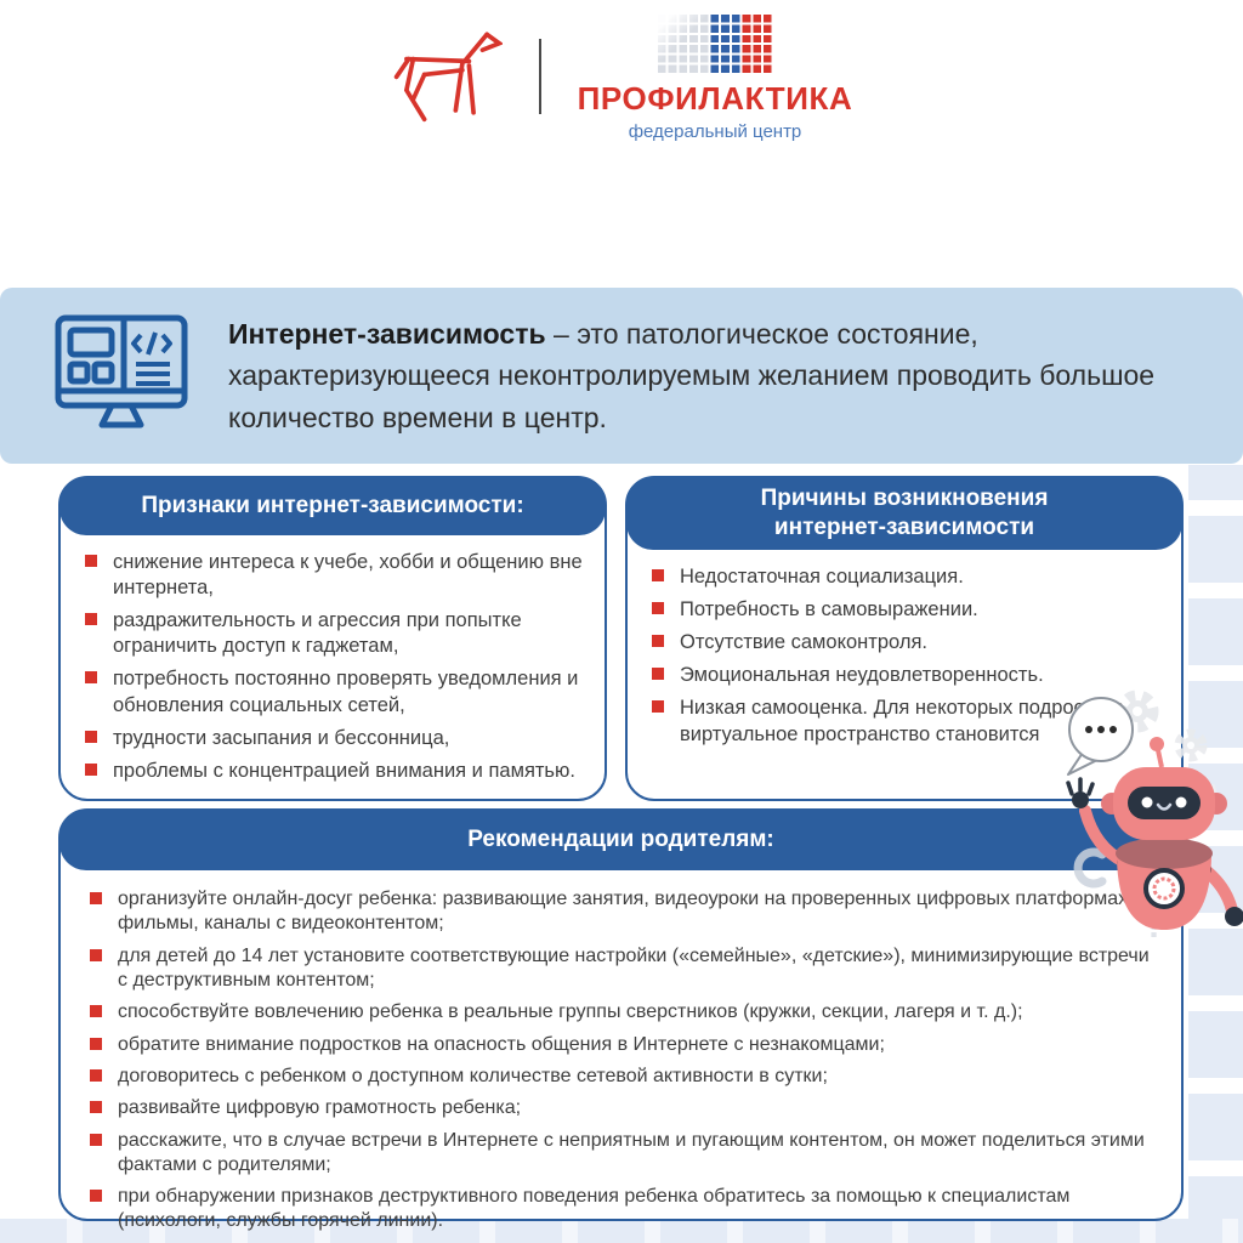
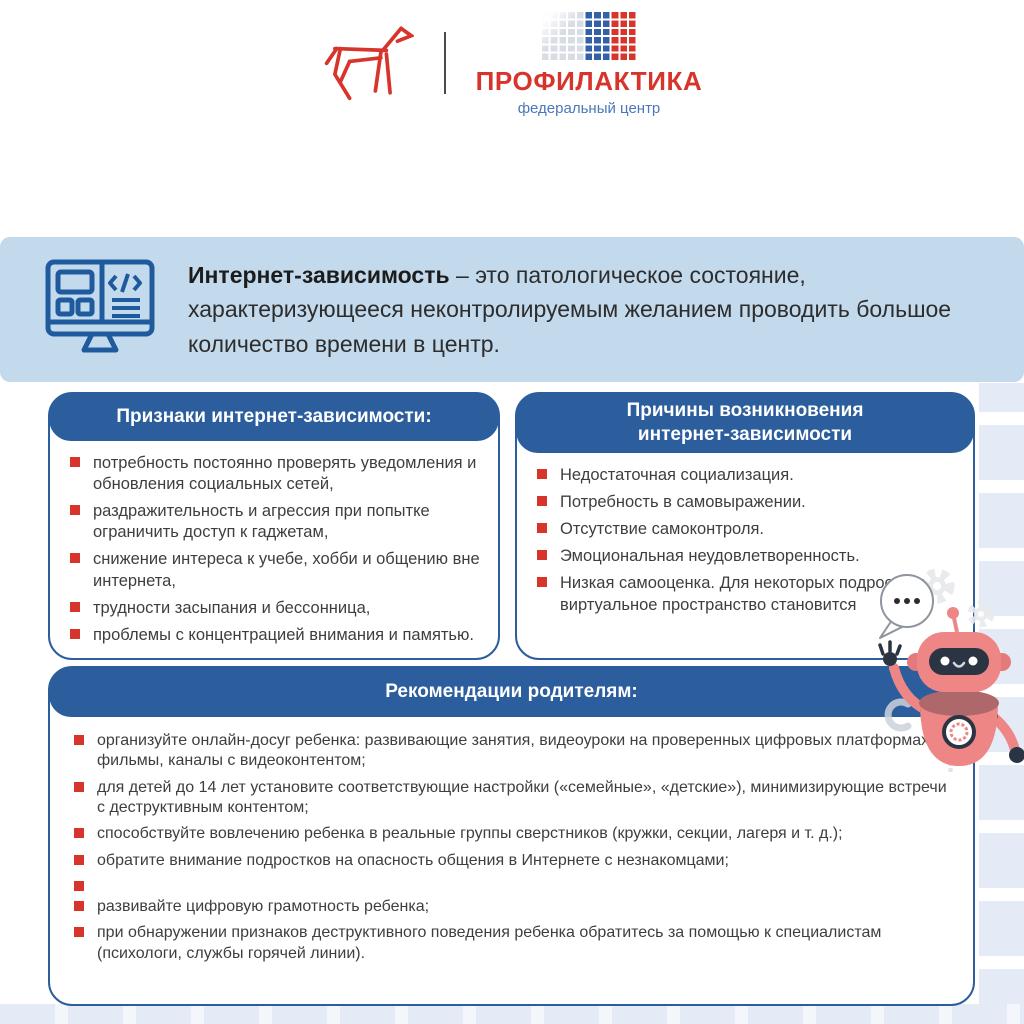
  ПРОФИЛАКТИКА
  федеральный центр
  Интернет-зависимость – это патологическое состояние, характеризующееся неконтролируемым желанием проводить большое количество времени в центр.
  Признаки интернет-зависимости:
- снижение интереса к учебе, хобби и общению вне интернета,
+ потребность постоянно проверять уведомления и обновления социальных сетей,
  раздражительность и агрессия при попытке ограничить доступ к гаджетам,
- потребность постоянно проверять уведомления и обновления социальных сетей,
+ снижение интереса к учебе, хобби и общению вне интернета,
  трудности засыпания и бессонница,
  проблемы с концентрацией внимания и памятью.
  Причины возникновения
  интернет-зависимости
  Недостаточная социализация.
  Потребность в самовыражении.
  Отсутствие самоконтроля.
  Эмоциональная неудовлетворенность.
  Низкая самооценка. Для некоторых подро виртуальное пространство становится
  Рекомендации родителям:
  организуйте онлайн-досуг ребенка: развивающие занятия, видеоуроки на проверенных цифровых платформах фильмы, каналы с видеоконтентом;
  для детей до 14 лет установите соответствующие настройки («семейные», «детские»), минимизирующие встречи с деструктивным контентом;
  способствуйте вовлечению ребенка в реальные группы сверстников (кружки, секции, лагеря и т. д.);
  обратите внимание подростков на опасность общения в Интернете с незнакомцами;
- договоритесь с ребенком о доступном количестве сетевой активности в сутки;
  развивайте цифровую грамотность ребенка;
- расскажите, что в случае встречи в Интернете с неприятным и пугающим контентом, он может поделиться этими фактами с родителями;
  при обнаружении признаков деструктивного поведения ребенка обратитесь за помощью к специалистам (психологи, службы горячей линии).
